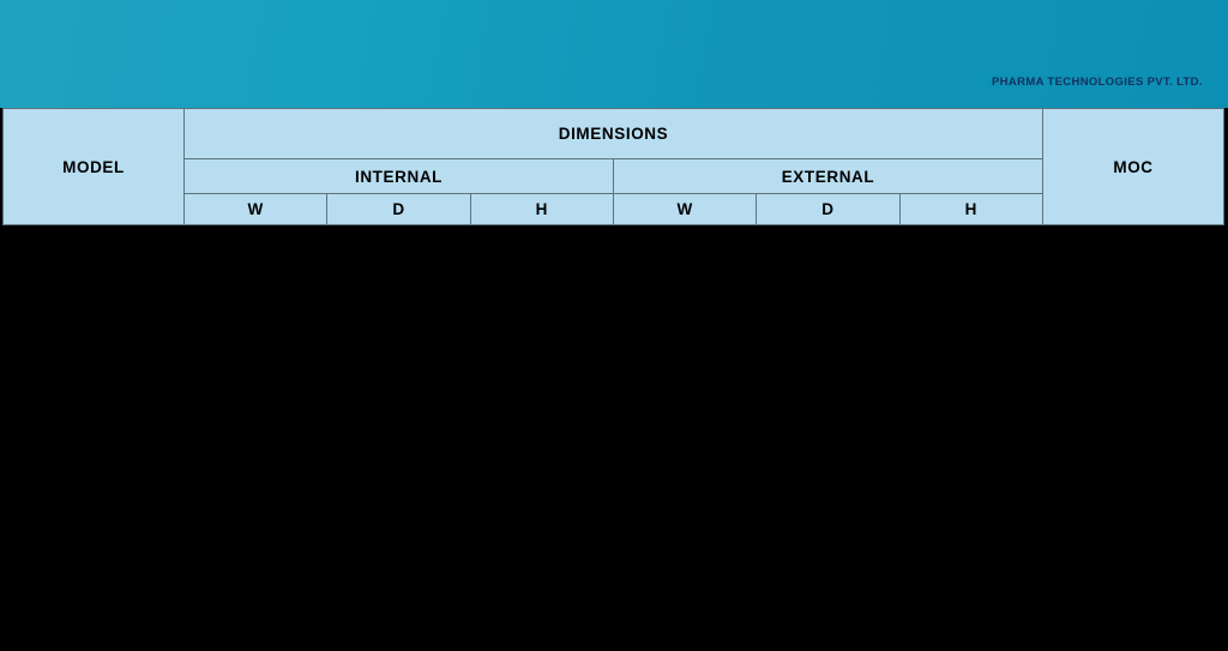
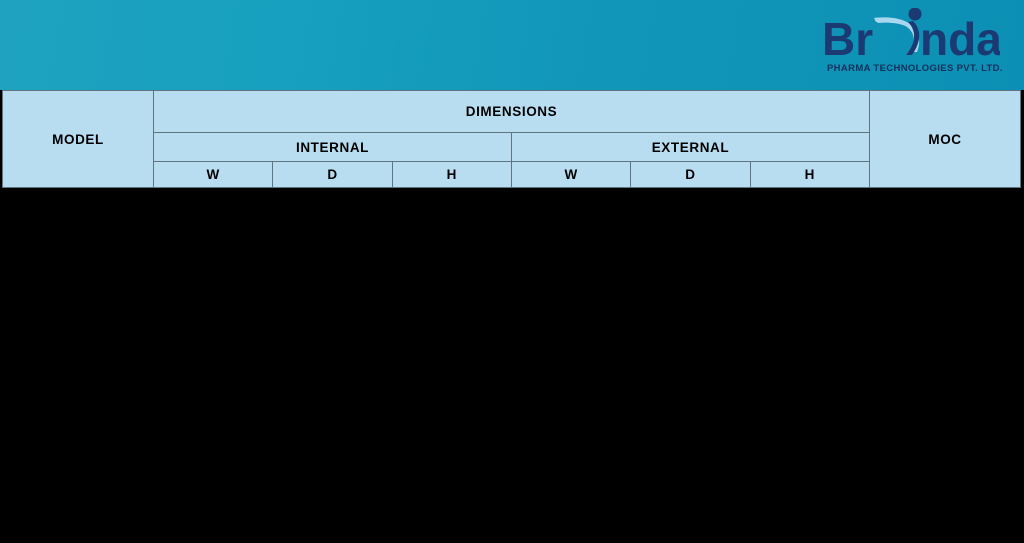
+ Br
+ nda
  PHARMA TECHNOLOGIES PVT. LTD.
  MODEL	DIMENSIONS	MOC
  INTERNAL	EXTERNAL
  W	D	H	W	D	H
